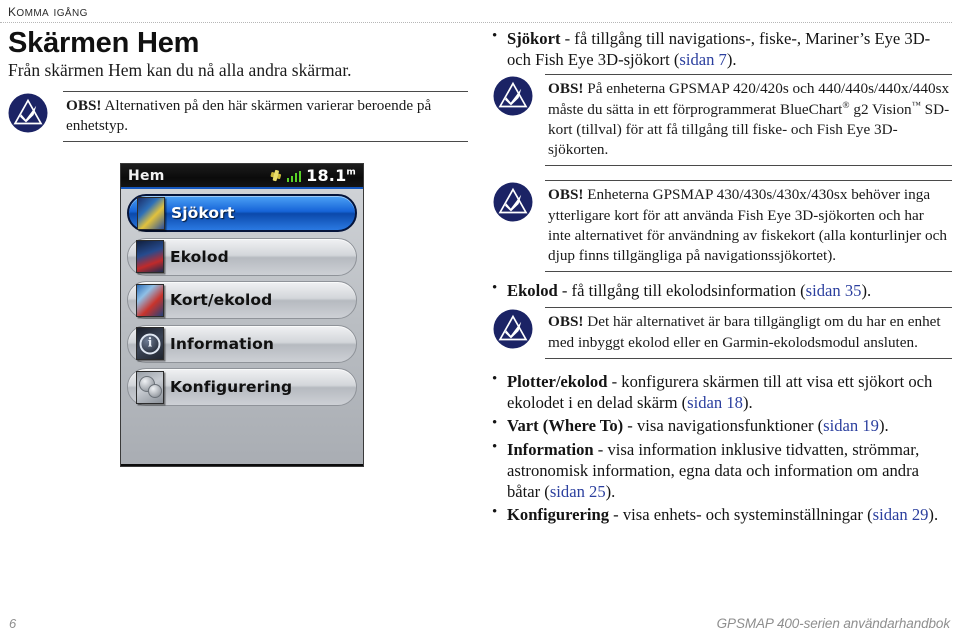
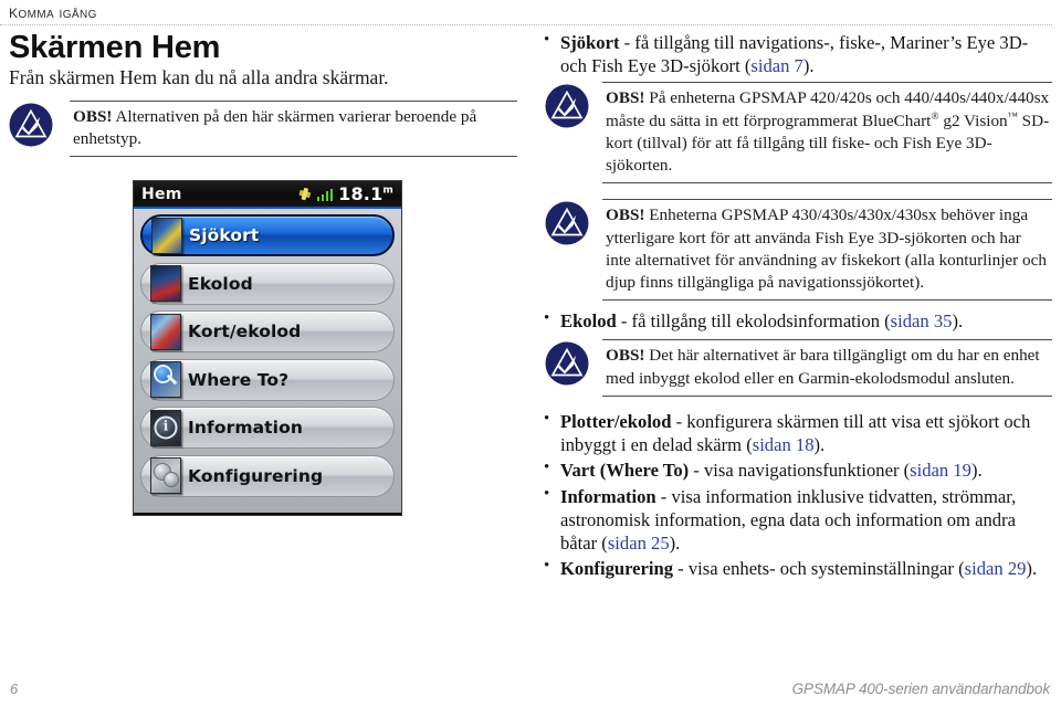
  komma igång
  Skärmen Hem
  Från skärmen Hem kan du nå alla andra skärmar.
  OBS! Alternativen på den här skärmen varierar beroende på enhetstyp.
  Hem
  18.1m
  Sjökort
  Ekolod
  Kort/ekolod
+ Where To?
  i
  Information
  Konfigurering
  Sjökort - få tillgång till navigations-, fiske-, Mariner’s Eye 3D- och Fish Eye 3D-sjökort (sidan 7).
  OBS! På enheterna GPSMAP 420/420s och 440/440s/440x/440sx måste du sätta in ett förprogrammerat BlueChart® g2 Vision™ SD-kort (tillval) för att få tillgång till fiske- och Fish Eye 3D-sjökorten.
  OBS! Enheterna GPSMAP 430/430s/430x/430sx behöver inga ytterligare kort för att använda Fish Eye 3D-sjökorten och har inte alternativet för användning av fiskekort (alla konturlinjer och djup finns tillgängliga på navigationssjökortet).
  Ekolod - få tillgång till ekolodsinformation (sidan 35).
  OBS! Det här alternativet är bara tillgängligt om du har en enhet med inbyggt ekolod eller en Garmin-ekolodsmodul ansluten.
- Plotter/ekolod - konfigurera skärmen till att visa ett sjökort och ekolodet i en delad skärm (sidan 18).
+ Plotter/ekolod - konfigurera skärmen till att visa ett sjökort och inbyggt i en delad skärm (sidan 18).
  Vart (Where To) - visa navigationsfunktioner (sidan 19).
  Information - visa information inklusive tidvatten, strömmar, astronomisk information, egna data och information om andra båtar (sidan 25).
  Konfigurering - visa enhets- och systeminställningar (sidan 29).
  6
  GPSMAP 400-serien användarhandbok
